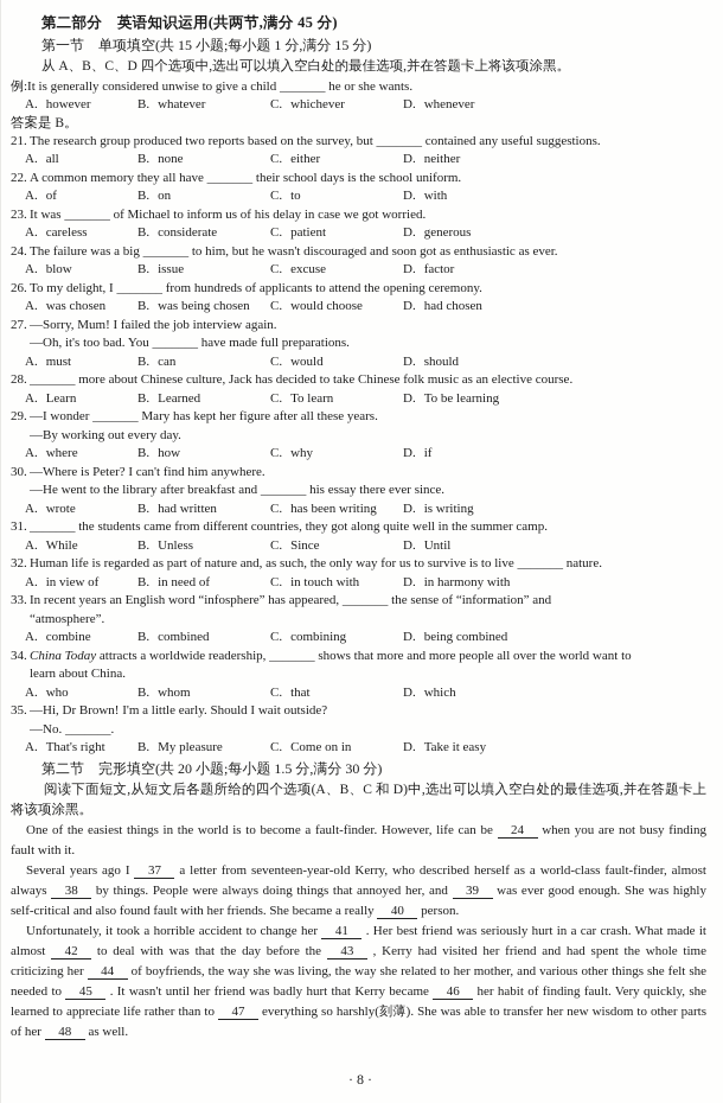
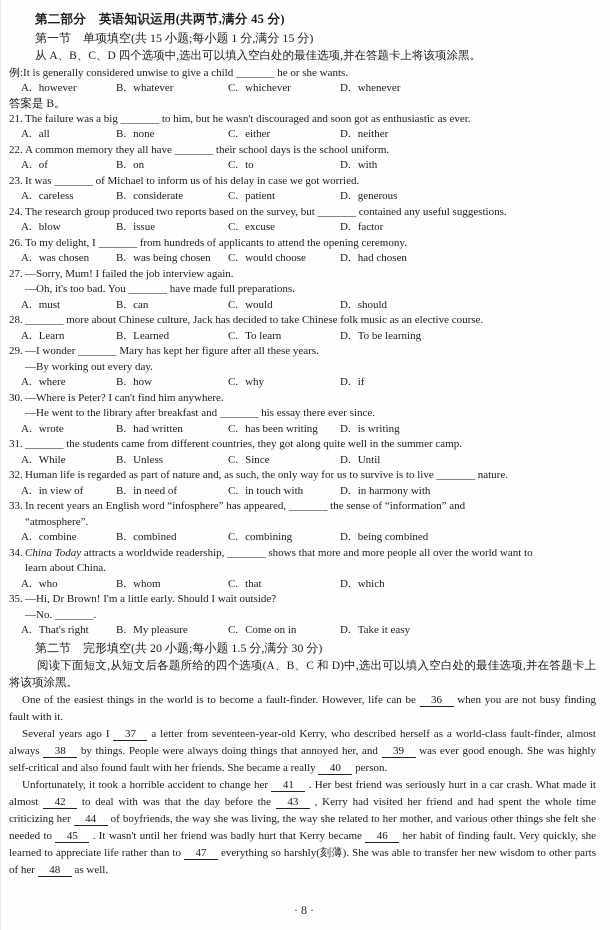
  第二部分 英语知识运用(共两节,满分 45 分)
  第一节 单项填空(共 15 小题;每小题 1 分,满分 15 分)
  从 A、B、C、D 四个选项中,选出可以填入空白处的最佳选项,并在答题卡上将该项涂黑。
  例:It is generally considered unwise to give a child _______ he or she wants.
  A. however B. whatever C. whichever D. whenever
  答案是 B。
- 21. The research group produced two reports based on the survey, but _______ contained any useful suggestions.
+ 21. The failure was a big _______ to him, but he wasn't discouraged and soon got as enthusiastic as ever.
  A. all B. none C. either D. neither
  22. A common memory they all have _______ their school days is the school uniform.
  A. of B. on C. to D. with
  23. It was _______ of Michael to inform us of his delay in case we got worried.
  A. careless B. considerate C. patient D. generous
- 24. The failure was a big _______ to him, but he wasn't discouraged and soon got as enthusiastic as ever.
+ 24. The research group produced two reports based on the survey, but _______ contained any useful suggestions.
  A. blow B. issue C. excuse D. factor
  26. To my delight, I _______ from hundreds of applicants to attend the opening ceremony.
  A. was chosen B. was being chosen C. would choose D. had chosen
  27. —Sorry, Mum! I failed the job interview again.
  —Oh, it's too bad. You _______ have made full preparations.
  A. must B. can C. would D. should
  28. _______ more about Chinese culture, Jack has decided to take Chinese folk music as an elective course.
  A. Learn B. Learned C. To learn D. To be learning
  29. —I wonder _______ Mary has kept her figure after all these years.
  —By working out every day.
  A. where B. how C. why D. if
  30. —Where is Peter? I can't find him anywhere.
  —He went to the library after breakfast and _______ his essay there ever since.
  A. wrote B. had written C. has been writing D. is writing
  31. _______ the students came from different countries, they got along quite well in the summer camp.
  A. While B. Unless C. Since D. Until
  32. Human life is regarded as part of nature and, as such, the only way for us to survive is to live _______ nature.
  A. in view of B. in need of C. in touch with D. in harmony with
  33. In recent years an English word “infosphere” has appeared, _______ the sense of “information” and
  “atmosphere”.
  A. combine B. combined C. combining D. being combined
  34. China Today attracts a worldwide readership, _______ shows that more and more people all over the world want to
  learn about China.
  A. who B. whom C. that D. which
  35. —Hi, Dr Brown! I'm a little early. Should I wait outside?
  —No. _______.
  A. That's right B. My pleasure C. Come on in D. Take it easy
  第二节 完形填空(共 20 小题;每小题 1.5 分,满分 30 分)
  阅读下面短文,从短文后各题所给的四个选项(A、B、C 和 D)中,选出可以填入空白处的最佳选项,并在答题卡上将该项涂黑。
- One of the easiest things in the world is to become a fault-finder. However, life can be 24 when you are not busy finding fault with it.
+ One of the easiest things in the world is to become a fault-finder. However, life can be 36 when you are not busy finding fault with it.
  Several years ago I 37 a letter from seventeen-year-old Kerry, who described herself as a world-class fault-finder, almost always 38 by things. People were always doing things that annoyed her, and 39 was ever good enough. She was highly self-critical and also found fault with her friends. She became a really 40 person.
  Unfortunately, it took a horrible accident to change her 41 . Her best friend was seriously hurt in a car crash. What made it almost 42 to deal with was that the day before the 43 , Kerry had visited her friend and had spent the whole time criticizing her 44 of boyfriends, the way she was living, the way she related to her mother, and various other things she felt she needed to 45 . It wasn't until her friend was badly hurt that Kerry became 46 her habit of finding fault. Very quickly, she learned to appreciate life rather than to 47 everything so harshly(刻薄). She was able to transfer her new wisdom to other parts of her 48 as well.
  ·8·
